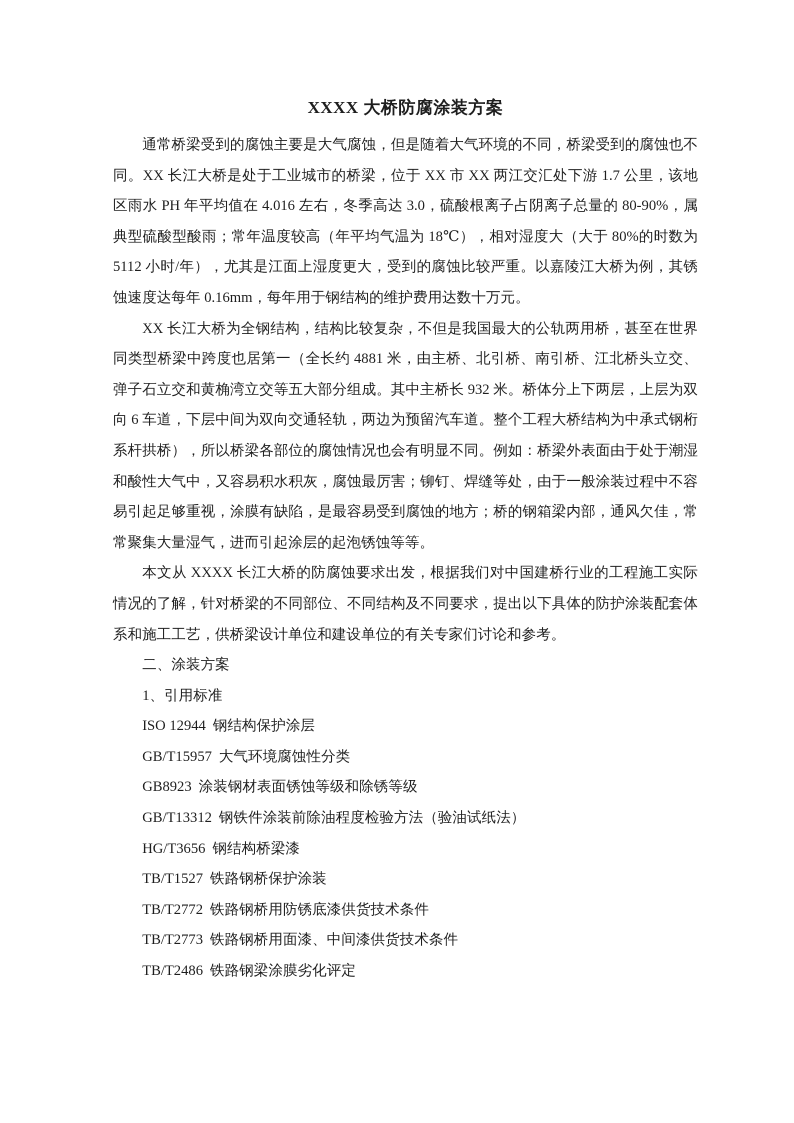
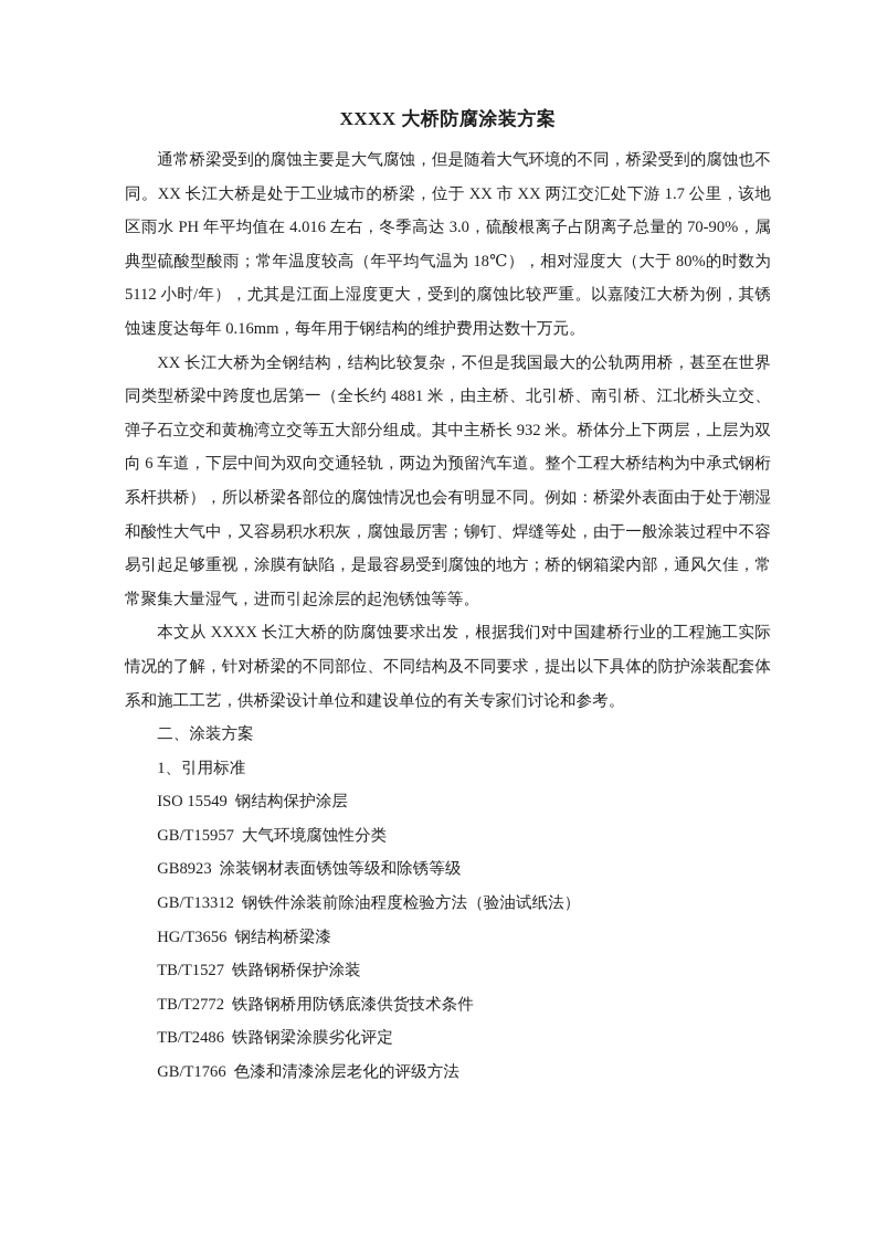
  XXXX 大桥防腐涂装方案
- 通常桥梁受到的腐蚀主要是大气腐蚀，但是随着大气环境的不同，桥梁受到的腐蚀也不同。XX 长江大桥是处于工业城市的桥梁，位于 XX 市 XX 两江交汇处下游 1.7 公里，该地区雨水 PH 年平均值在 4.016 左右，冬季高达 3.0，硫酸根离子占阴离子总量的 80-90%，属典型硫酸型酸雨；常年温度较高（年平均气温为 18℃），相对湿度大（大于 80%的时数为 5112 小时/年），尤其是江面上湿度更大，受到的腐蚀比较严重。以嘉陵江大桥为例，其锈蚀速度达每年 0.16mm，每年用于钢结构的维护费用达数十万元。
+ 通常桥梁受到的腐蚀主要是大气腐蚀，但是随着大气环境的不同，桥梁受到的腐蚀也不同。XX 长江大桥是处于工业城市的桥梁，位于 XX 市 XX 两江交汇处下游 1.7 公里，该地区雨水 PH 年平均值在 4.016 左右，冬季高达 3.0，硫酸根离子占阴离子总量的 70-90%，属典型硫酸型酸雨；常年温度较高（年平均气温为 18℃），相对湿度大（大于 80%的时数为 5112 小时/年），尤其是江面上湿度更大，受到的腐蚀比较严重。以嘉陵江大桥为例，其锈蚀速度达每年 0.16mm，每年用于钢结构的维护费用达数十万元。
  XX 长江大桥为全钢结构，结构比较复杂，不但是我国最大的公轨两用桥，甚至在世界同类型桥梁中跨度也居第一（全长约 4881 米，由主桥、北引桥、南引桥、江北桥头立交、弹子石立交和黄桷湾立交等五大部分组成。其中主桥长 932 米。桥体分上下两层，上层为双向 6 车道，下层中间为双向交通轻轨，两边为预留汽车道。整个工程大桥结构为中承式钢桁系杆拱桥），所以桥梁各部位的腐蚀情况也会有明显不同。例如：桥梁外表面由于处于潮湿和酸性大气中，又容易积水积灰，腐蚀最厉害；铆钉、焊缝等处，由于一般涂装过程中不容易引起足够重视，涂膜有缺陷，是最容易受到腐蚀的地方；桥的钢箱梁内部，通风欠佳，常常聚集大量湿气，进而引起涂层的起泡锈蚀等等。
  本文从 XXXX 长江大桥的防腐蚀要求出发，根据我们对中国建桥行业的工程施工实际情况的了解，针对桥梁的不同部位、不同结构及不同要求，提出以下具体的防护涂装配套体系和施工工艺，供桥梁设计单位和建设单位的有关专家们讨论和参考。
  二、涂装方案
  1、引用标准
- ISO 12944 钢结构保护涂层
+ ISO 15549 钢结构保护涂层
  GB/T15957 大气环境腐蚀性分类
  GB8923 涂装钢材表面锈蚀等级和除锈等级
  GB/T13312 钢铁件涂装前除油程度检验方法（验油试纸法）
  HG/T3656 钢结构桥梁漆
  TB/T1527 铁路钢桥保护涂装
  TB/T2772 铁路钢桥用防锈底漆供货技术条件
- TB/T2773 铁路钢桥用面漆、中间漆供货技术条件
  TB/T2486 铁路钢梁涂膜劣化评定
+ GB/T1766 色漆和清漆涂层老化的评级方法
